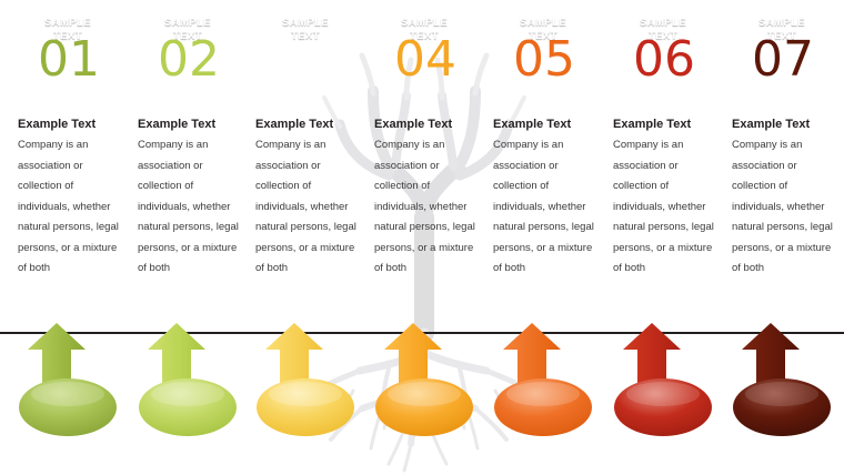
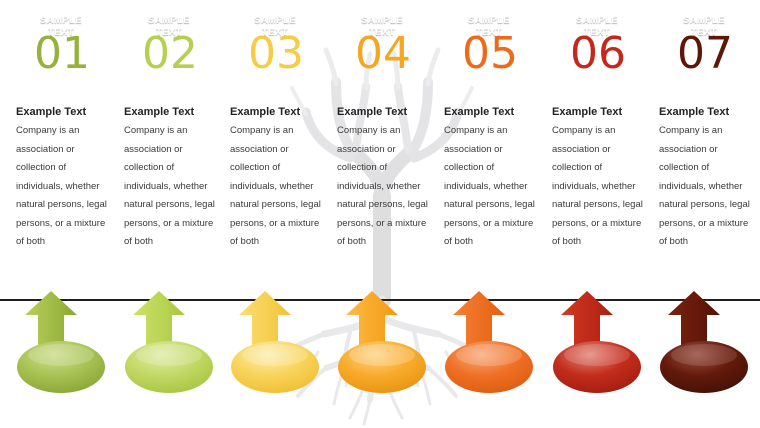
  01
  Example Text
  Company is an association or collection of individuals, whether natural persons, legal persons, or a mixture of both
  SAMPLE
  TEXT
  02
  Example Text
  Company is an association or collection of individuals, whether natural persons, legal persons, or a mixture of both
  SAMPLE
  TEXT
+ 03
  Example Text
  Company is an association or collection of individuals, whether natural persons, legal persons, or a mixture of both
  SAMPLE
  TEXT
  04
  Example Text
  Company is an association or collection of individuals, whether natural persons, legal persons, or a mixture of both
  SAMPLE
  TEXT
  05
  Example Text
  Company is an association or collection of individuals, whether natural persons, legal persons, or a mixture of both
  SAMPLE
  TEXT
  06
  Example Text
  Company is an association or collection of individuals, whether natural persons, legal persons, or a mixture of both
  SAMPLE
  TEXT
  07
  Example Text
  Company is an association or collection of individuals, whether natural persons, legal persons, or a mixture of both
  SAMPLE
  TEXT
